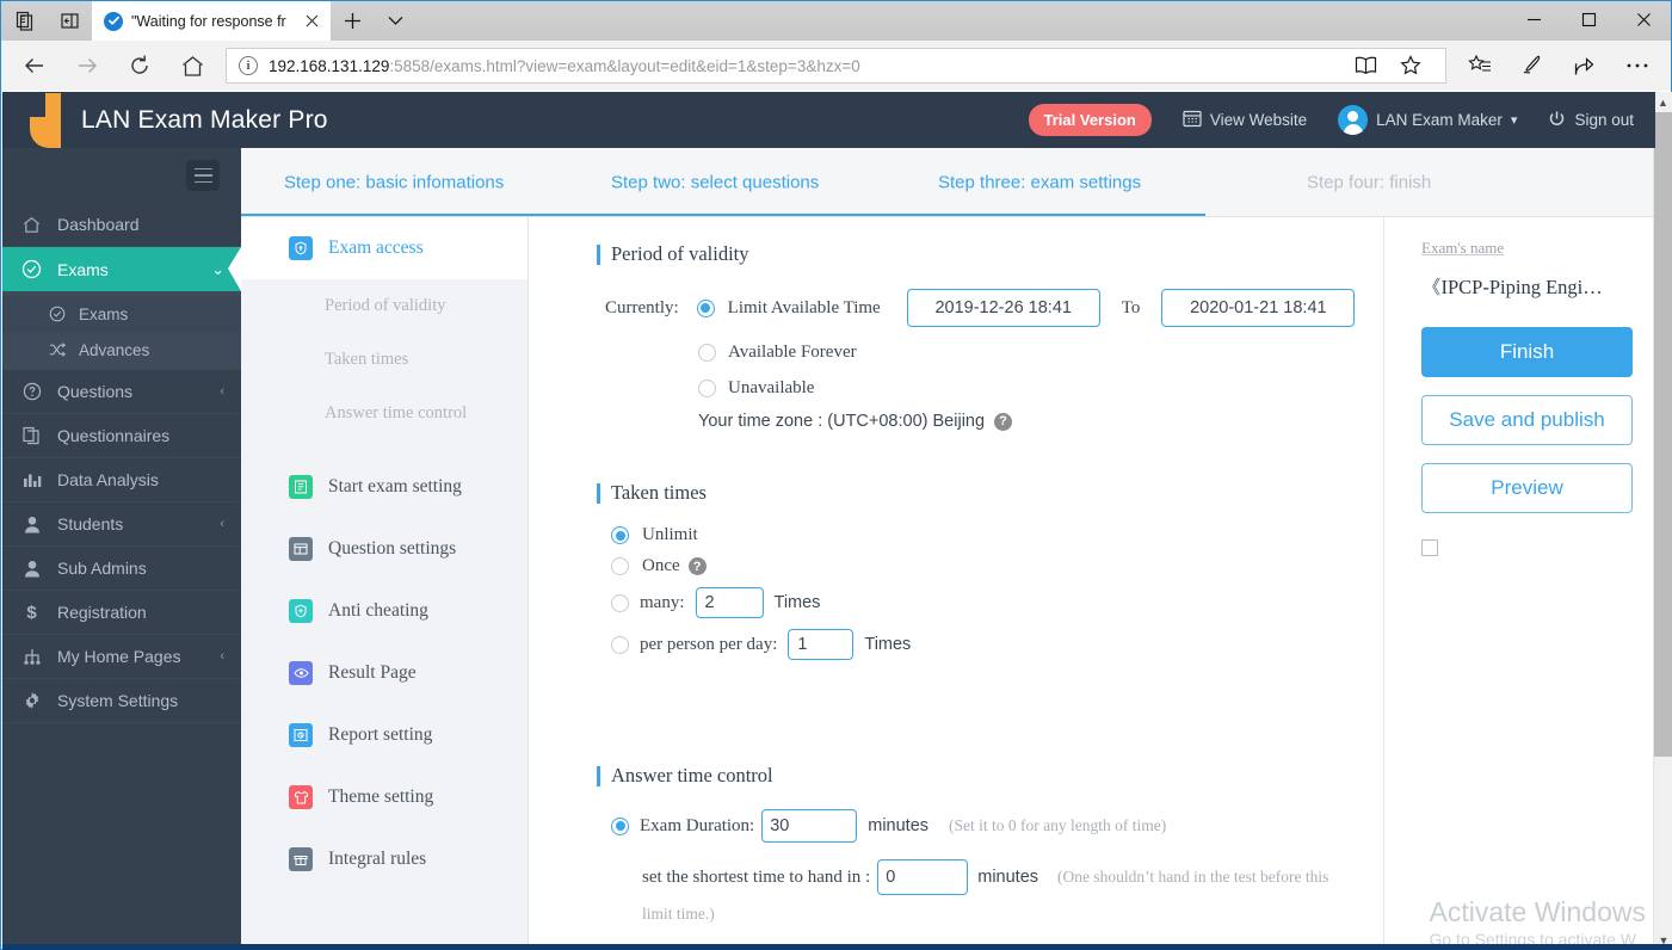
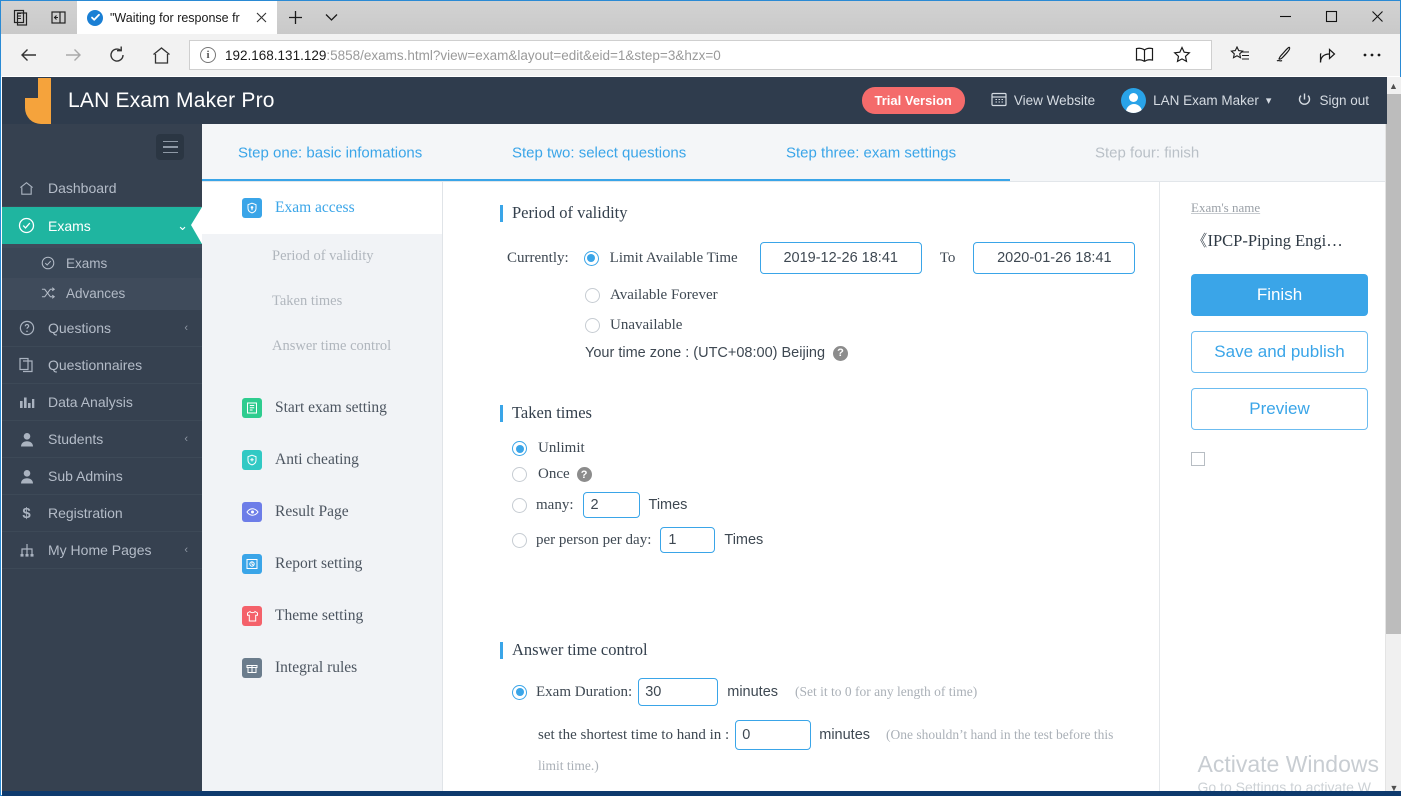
  "Waiting for response fr
  i
  192.168.131.129:5858/exams.html?view=exam&layout=edit&eid=1&step=3&hzx=0
  LAN Exam Maker Pro
  Trial Version
  View Website
  LAN Exam Maker
  ▾
  Sign out
  Dashboard
  Exams
  ⌄
  Exams
  Advances
  Questions
  ‹
  Questionnaires
  Data Analysis
  Students
  ‹
  Sub Admins
  $
  Registration
  My Home Pages
  ‹
- System Settings
  Step one: basic infomations
  Step two: select questions
  Step three: exam settings
  Step four: finish
  Exam access
  Period of validity
  Taken times
  Answer time control
  Start exam setting
- Question settings
  Anti cheating
  Result Page
  Report setting
  Theme setting
  Integral rules
  Period of validity
  Currently:
  Limit Available Time
  2019-12-26 18:41
  To
- 2020-01-21 18:41
+ 2020-01-26 18:41
  Available Forever
  Unavailable
  Your time zone : (UTC+08:00) Beijing
  ?
  Taken times
  Unlimit
  Once
  ?
  many:
  2
  Times
  per person per day:
  1
  Times
  Answer time control
  Exam Duration:
  30
  minutes
  (Set it to 0 for any length of time)
  set the shortest time to hand in :
  0
  minutes
  (One shouldn’t hand in the test before this
  limit time.)
  Exam's name
  《IPCP-Piping Engi…
  Finish
  Save and publish
  Preview
  Activate Windows
  Go to Settings to activate W
  ▲
  ▼
